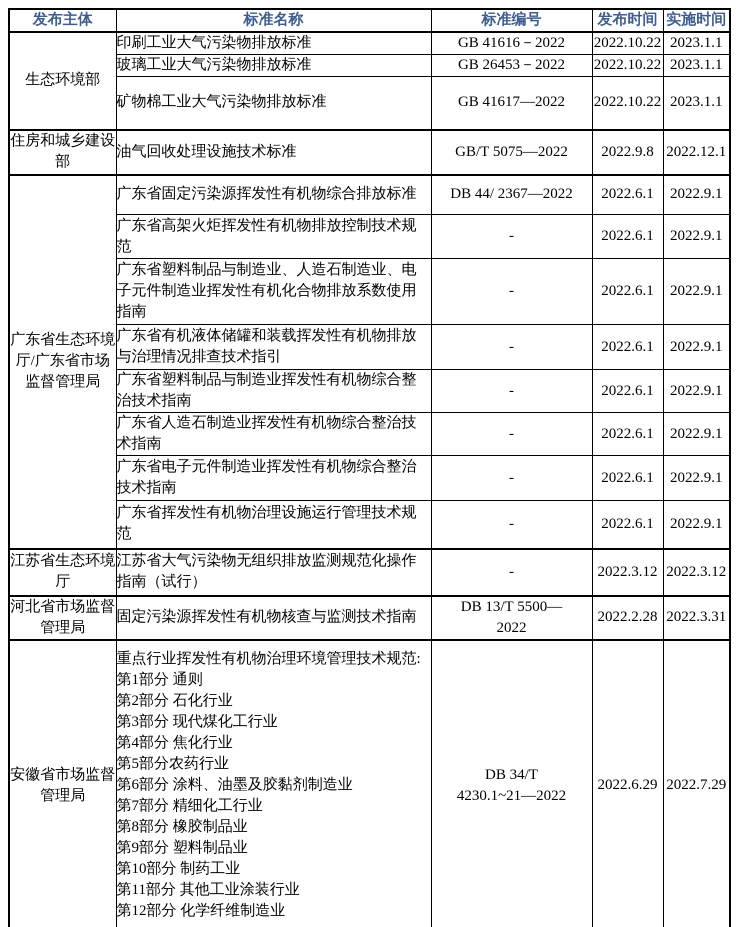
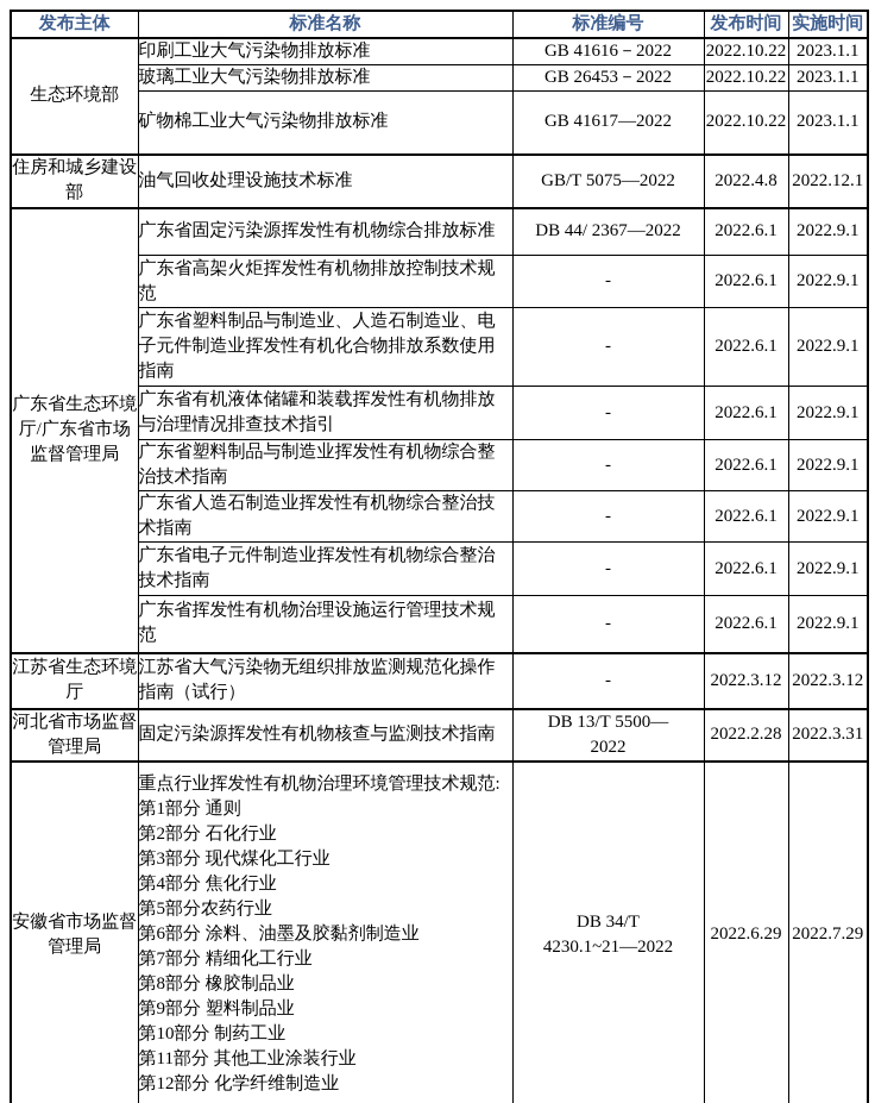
  发布主体	标准名称	标准编号	发布时间	实施时间
  生态环境部	印刷工业大气污染物排放标准	GB 41616－2022	2022.10.22	2023.1.1
  玻璃工业大气污染物排放标准	GB 26453－2022	2022.10.22	2023.1.1
  矿物棉工业大气污染物排放标准	GB 41617—2022	2022.10.22	2023.1.1
- 住房和城乡建设部	油气回收处理设施技术标准	GB/T 5075—2022	2022.9.8	2022.12.1
+ 住房和城乡建设部	油气回收处理设施技术标准	GB/T 5075—2022	2022.4.8	2022.12.1
  广东省生态环境厅/广东省市场监督管理局	广东省固定污染源挥发性有机物综合排放标准	DB 44/ 2367—2022	2022.6.1	2022.9.1
  广东省高架火炬挥发性有机物排放控制技术规范	-	2022.6.1	2022.9.1
  广东省塑料制品与制造业、人造石制造业、电子元件制造业挥发性有机化合物排放系数使用指南	-	2022.6.1	2022.9.1
  广东省有机液体储罐和装载挥发性有机物排放与治理情况排查技术指引	-	2022.6.1	2022.9.1
  广东省塑料制品与制造业挥发性有机物综合整治技术指南	-	2022.6.1	2022.9.1
  广东省人造石制造业挥发性有机物综合整治技术指南	-	2022.6.1	2022.9.1
  广东省电子元件制造业挥发性有机物综合整治技术指南	-	2022.6.1	2022.9.1
  广东省挥发性有机物治理设施运行管理技术规范	-	2022.6.1	2022.9.1
  江苏省生态环境厅	江苏省大气污染物无组织排放监测规范化操作指南（试行）	-	2022.3.12	2022.3.12
  河北省市场监督管理局	固定污染源挥发性有机物核查与监测技术指南	DB 13/T 5500— 2022	2022.2.28	2022.3.31
  安徽省市场监督管理局	重点行业挥发性有机物治理环境管理技术规范: 第1部分 通则 第2部分 石化行业 第3部分 现代煤化工行业 第4部分 焦化行业 第5部分农药行业 第6部分 涂料、油墨及胶黏剂制造业 第7部分 精细化工行业 第8部分 橡胶制品业 第9部分 塑料制品业 第10部分 制药工业 第11部分 其他工业涂装行业 第12部分 化学纤维制造业	DB 34/T 4230.1~21—2022	2022.6.29	2022.7.29
